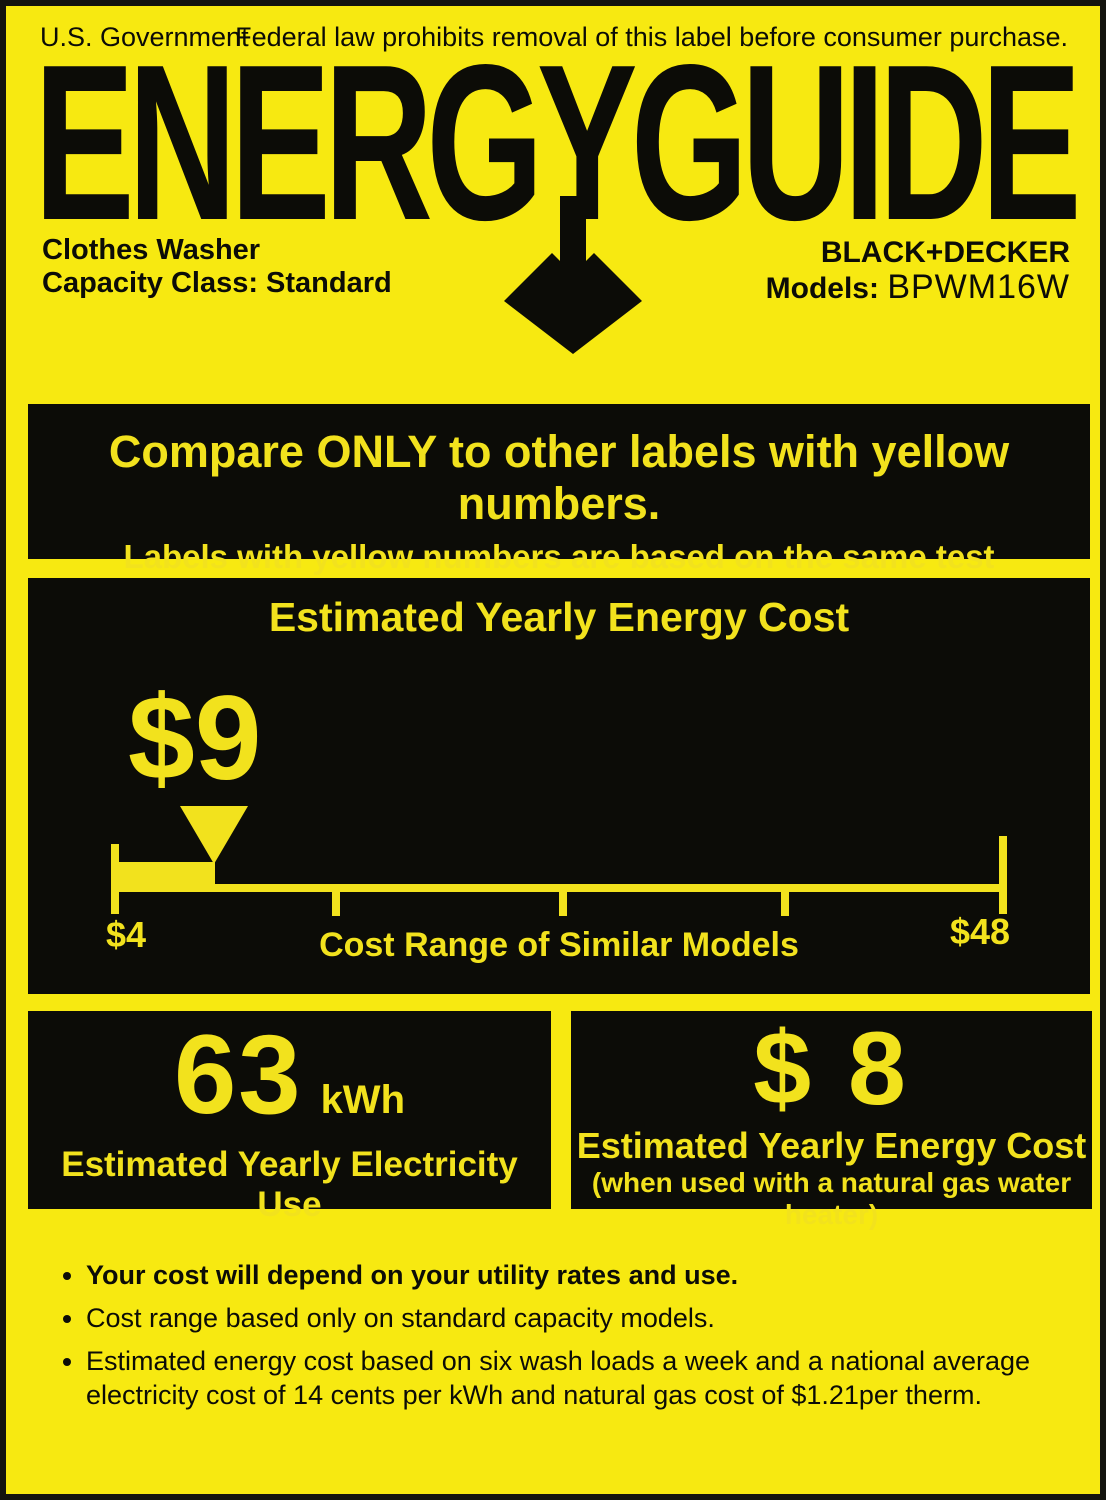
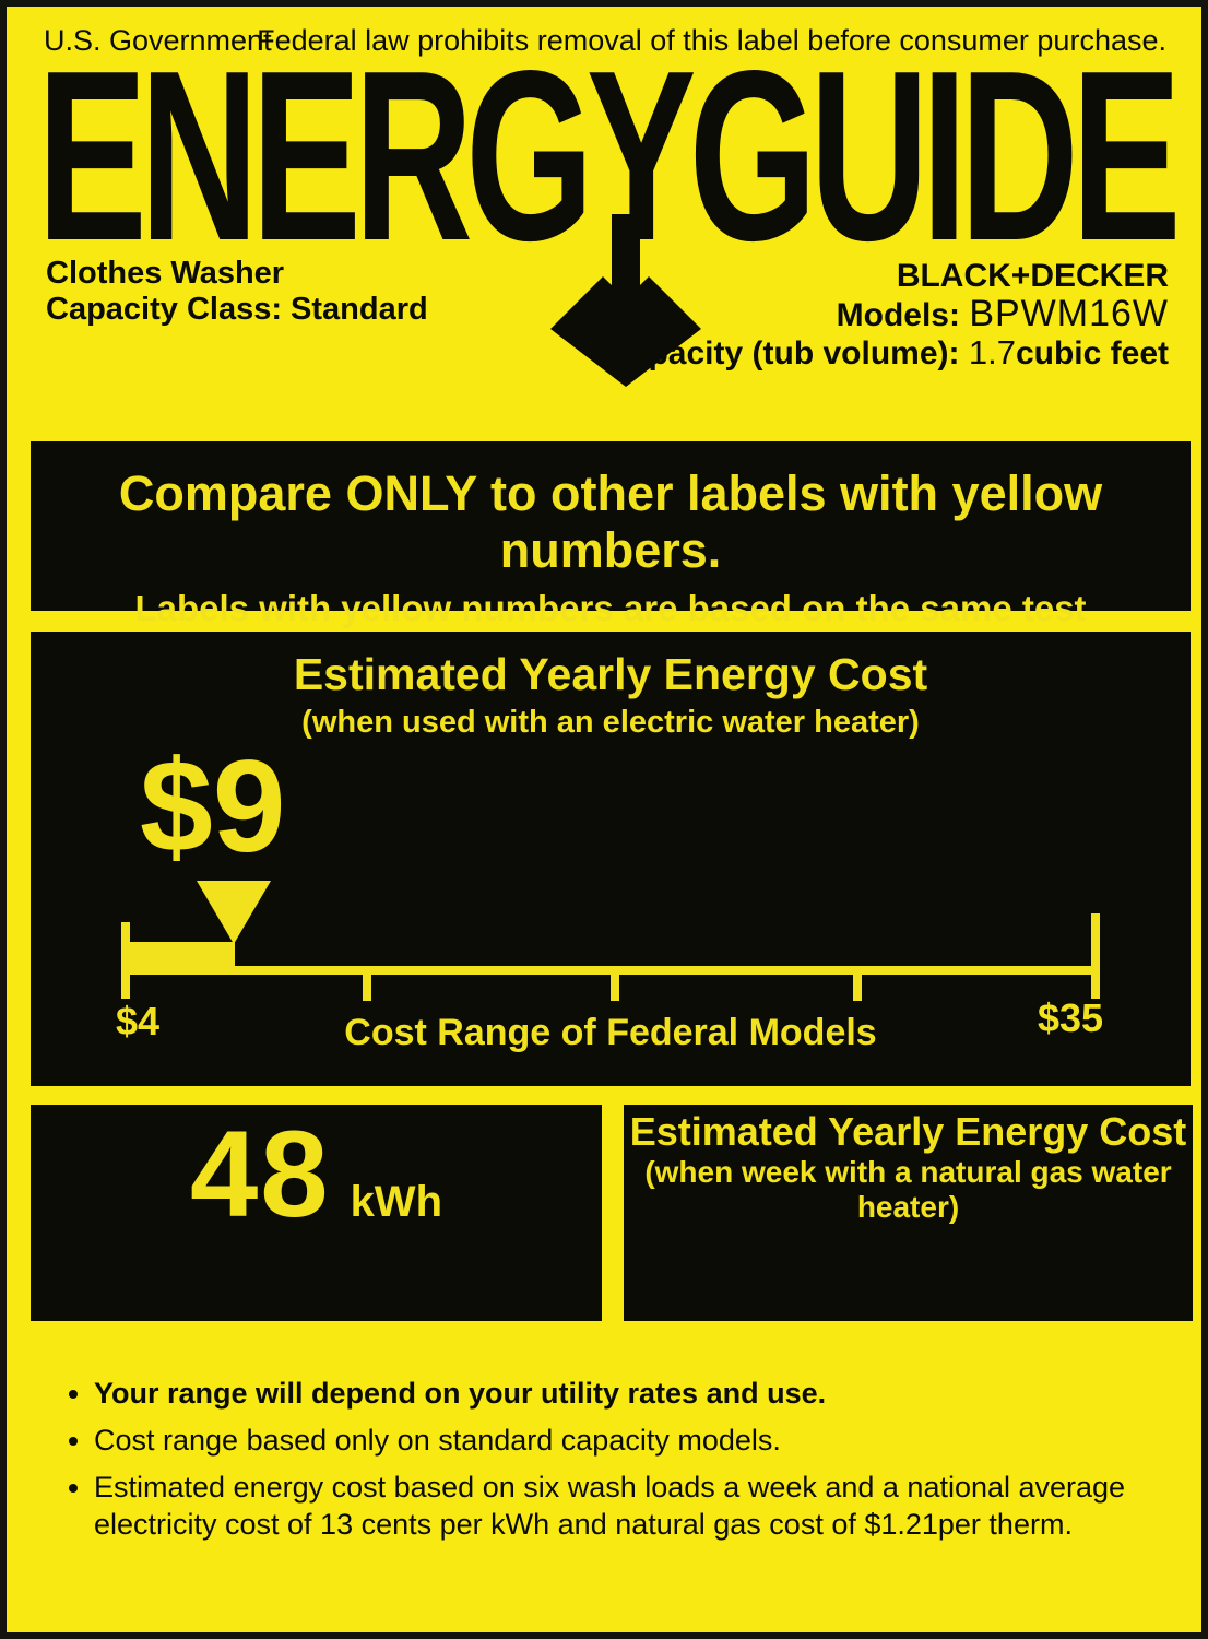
  U.S. Government
  Federal law prohibits removal of this label before consumer purchase.
  ENERGYGUIDE
  Clothes Washer
  Capacity Class: Standard
  BLACK+DECKER
  Models: BPWM16W
+ Capacity (tub volume): 1.7cubic feet
  Compare ONLY to other labels with yellow numbers.
  Labels with yellow numbers are based on the same test
  Estimated Yearly Energy Cost
+ (when used with an electric water heater)
  $9
  $4
- $48
+ $35
- Cost Range of Similar Models
+ Cost Range of Federal Models
- 63 kWh
+ 48 kWh
- Estimated Yearly Electricity Use
- $ 8
  Estimated Yearly Energy Cost
- (when used with a natural gas water heater)
+ (when week with a natural gas water heater)
- Your cost will depend on your utility rates and use.
+ Your range will depend on your utility rates and use.
  Cost range based only on standard capacity models.
- Estimated energy cost based on six wash loads a week and a national average electricity cost of 14 cents per kWh and natural gas cost of $1.21per therm.
+ Estimated energy cost based on six wash loads a week and a national average electricity cost of 13 cents per kWh and natural gas cost of $1.21per therm.
